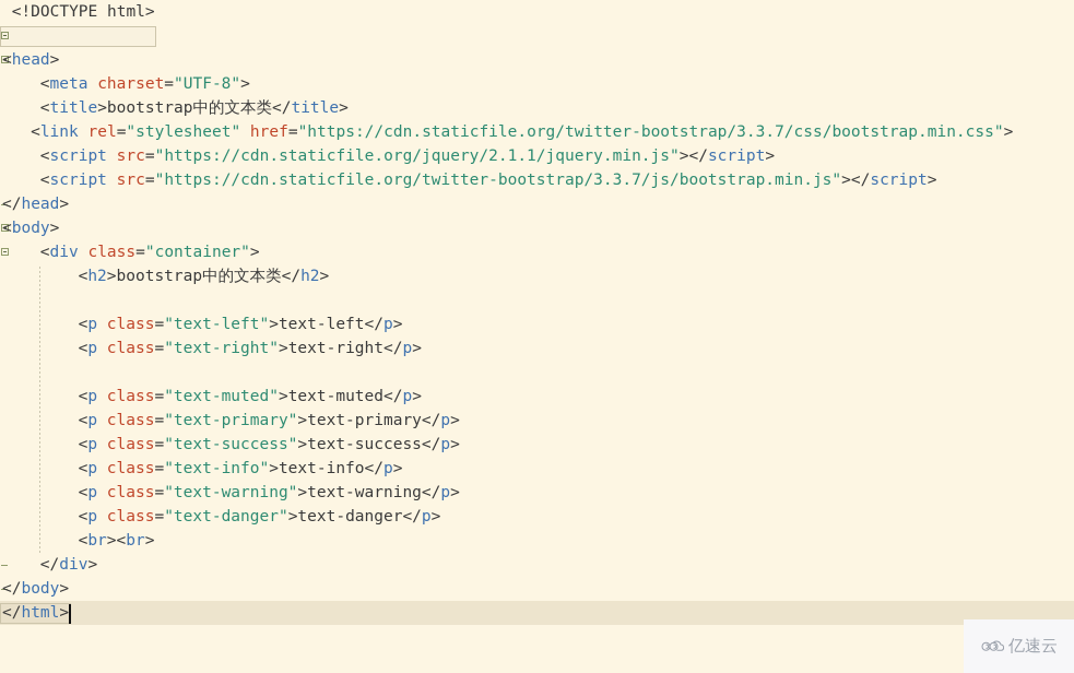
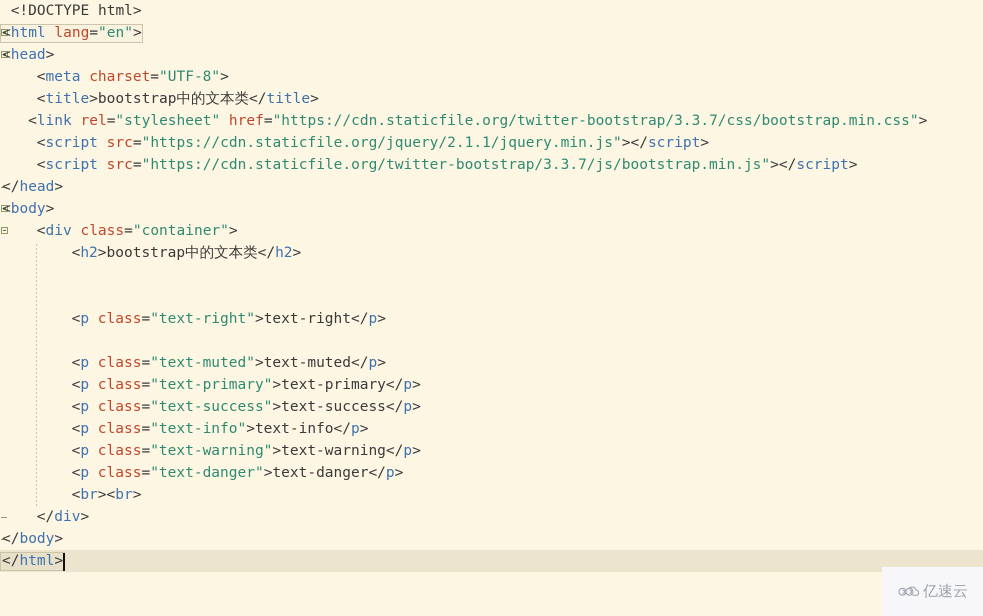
  <!DOCTYPE html>
+ <html lang="en">
  <head>
  <meta charset="UTF-8">
  <title>bootstrap中的文本类</title>
  <link rel="stylesheet" href="https://cdn.staticfile.org/twitter-bootstrap/3.3.7/css/bootstrap.min.css">
  <script src="https://cdn.staticfile.org/jquery/2.1.1/jquery.min.js"></script>
  <script src="https://cdn.staticfile.org/twitter-bootstrap/3.3.7/js/bootstrap.min.js"></script>
  </head>
  <body>
  <div class="container">
  <h2>bootstrap中的文本类</h2>
- <p class="text-left">text-left</p>
  <p class="text-right">text-right</p>
  <p class="text-muted">text-muted</p>
  <p class="text-primary">text-primary</p>
  <p class="text-success">text-success</p>
  <p class="text-info">text-info</p>
  <p class="text-warning">text-warning</p>
  <p class="text-danger">text-danger</p>
  <br><br>
  </div>
  </body>
  </html>
  亿速云
